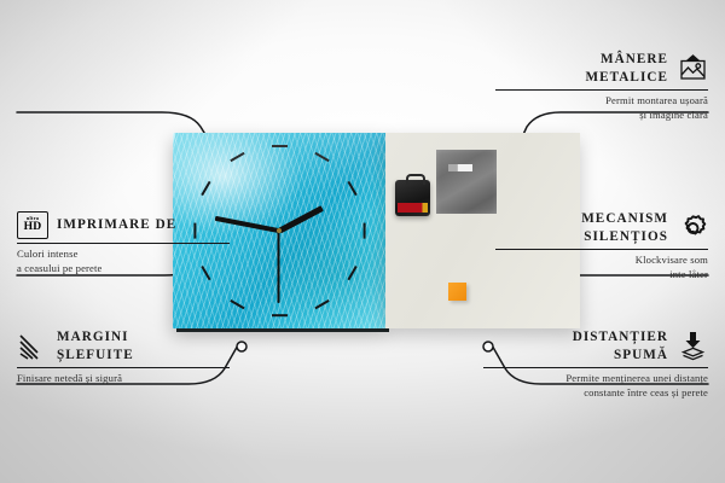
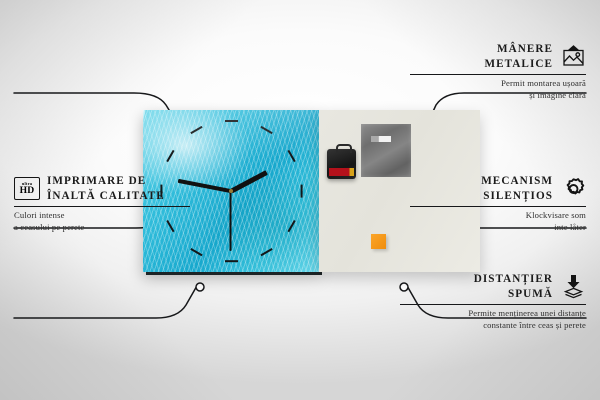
  HD
  IMPRIMARE DE
+ ÎNALTĂ CALITATE
  Culori intense
  a ceasului pe perete
- MARGINI
- ȘLEFUITE
- Finisare netedă și sigură
  MÂNERE
  METALICE
  Permit montarea ușoară
  și imagine clară
  MECANISM
  SILENȚIOS
  Klockvisare som
  inte låter
  DISTANȚIER
  SPUMĂ
  Permite menținerea unei distanțe
  constante între ceas și perete
